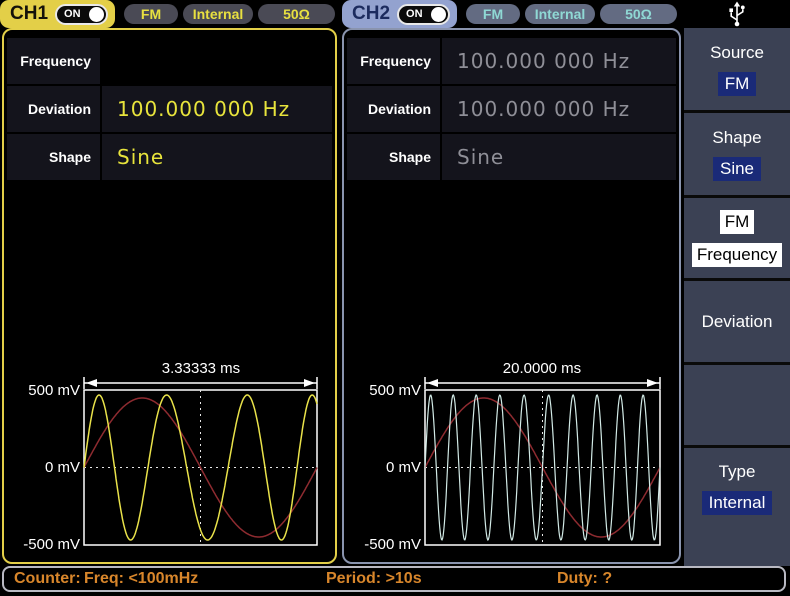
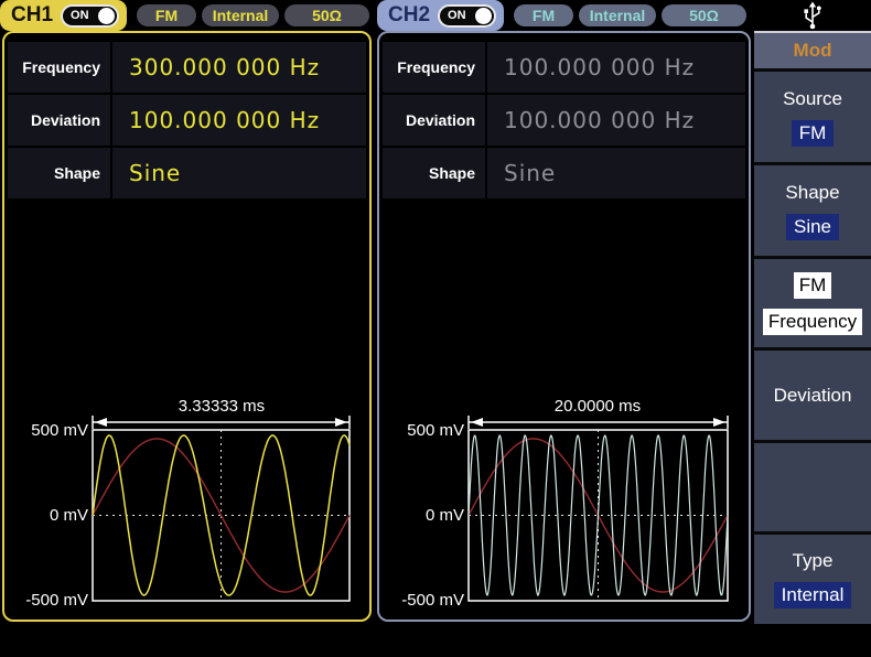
  CH1
  ON
  FM
  Internal
  50Ω
  CH2
  ON
  FM
  Internal
  50Ω
  Frequency
+ 300.000 000 Hz
  Deviation
  100.000 000 Hz
  Shape
  Sine
  3.33333 ms
  500 mV
  0 mV
  -500 mV
  Frequency
  100.000 000 Hz
  Deviation
  100.000 000 Hz
  Shape
  Sine
  20.0000 ms
  500 mV
  0 mV
  -500 mV
+ Mod
  Source
  FM
  Shape
  Sine
  FM
  Frequency
  Deviation
  Type
  Internal
- Counter:
- Freq: <100mHz
- Period: >10s
- Duty: ?
